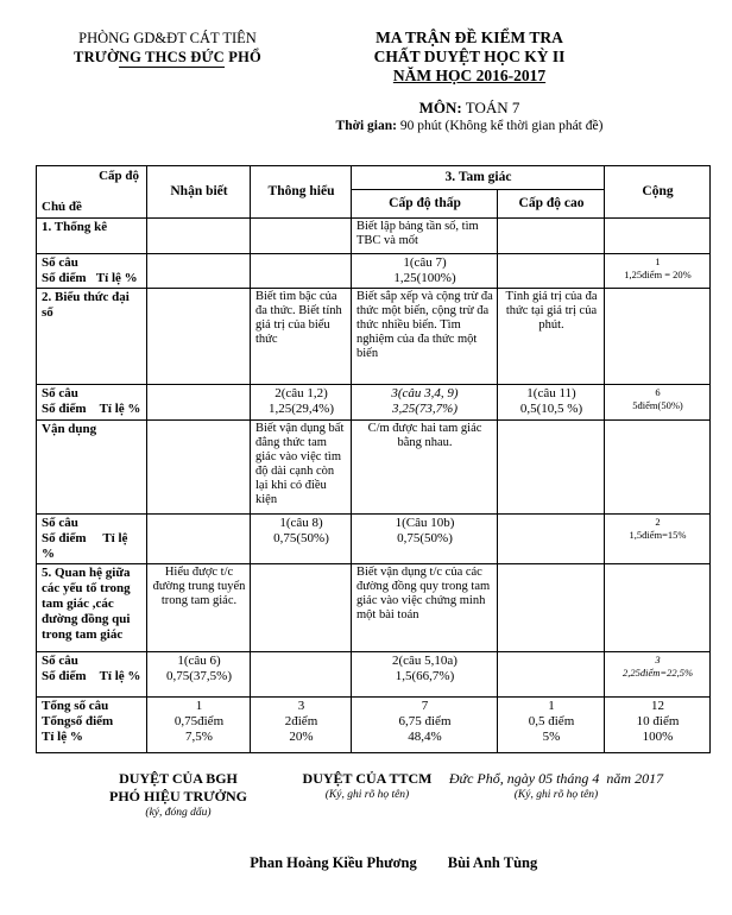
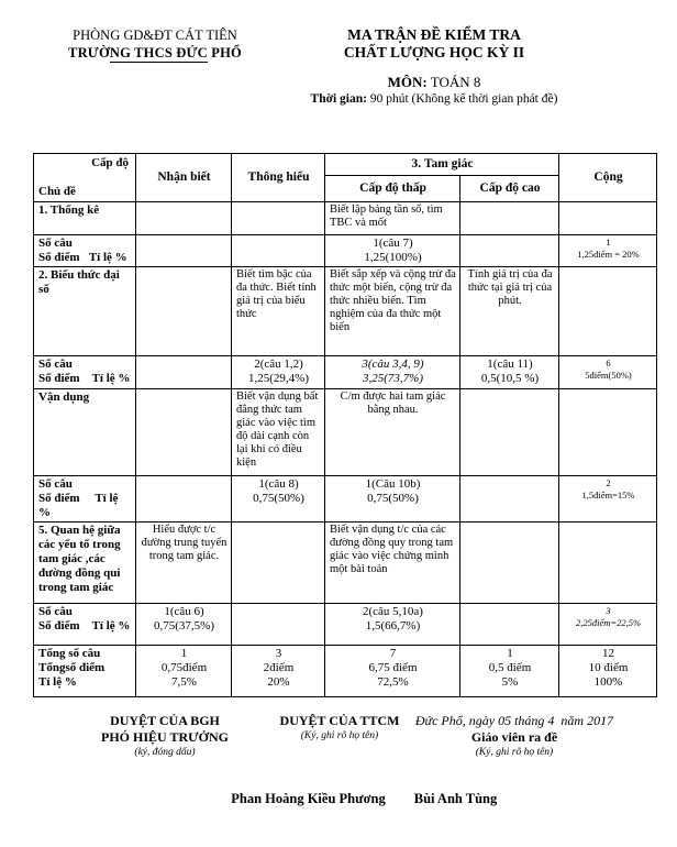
  PHÒNG GD&ĐT CÁT TIÊN
  TRƯỜNG THCS ĐỨC PHỔ
  MA TRẬN ĐỀ KIỂM TRA
- CHẤT DUYỆT HỌC KỲ II
+ CHẤT LƯỢNG HỌC KỲ II
- NĂM HỌC 2016-2017
- MÔN: TOÁN 7
+ MÔN: TOÁN 8
  Thời gian: 90 phút (Không kể thời gian phát đề)
  Cấp độChủ đề	Nhận biết	Thông hiểu	3. Tam giác	Cộng
  Cấp độ thấp	Cấp độ cao
  1. Thống kê			Biết lập bảng tần số, tìm TBC và mốt
  Số câu Số điểm Tỉ lệ %			1(câu 7) 1,25(100%)		1 1,25điểm = 20%
  2. Biểu thức đại số		Biết tìm bậc của đa thức. Biết tính giá trị của biểu thức	Biết sắp xếp và cộng trừ đa thức một biến, cộng trừ đa thức nhiều biến. Tìm nghiệm của đa thức một biến	Tính giá trị của đa thức tại giá trị của phút.
  Số câu Số điểm Tỉ lệ %		2(câu 1,2) 1,25(29,4%)	3(câu 3,4, 9) 3,25(73,7%)	1(câu 11) 0,5(10,5 %)	6 5điểm(50%)
  Vận dụng		Biết vận dụng bất đẳng thức tam giác vào việc tìm độ dài cạnh còn lại khi có điều kiện	C/m được hai tam giác bằng nhau.
  Số câu Số điểm Tỉ lệ %		1(câu 8) 0,75(50%)	1(Câu 10b) 0,75(50%)		2 1,5điểm=15%
  5. Quan hệ giữa các yếu tố trong tam giác ,các đường đồng qui trong tam giác	Hiểu được t/c đường trung tuyến trong tam giác.		Biết vận dụng t/c của các đường đồng quy trong tam giác vào việc chứng minh một bài toán
  Số câu Số điểm Tỉ lệ %	1(câu 6) 0,75(37,5%)		2(câu 5,10a) 1,5(66,7%)		3 2,25điểm=22,5%
- Tổng số câu Tổngsố điểm Tỉ lệ %	1 0,75điểm 7,5%	3 2điểm 20%	7 6,75 điểm 48,4%	1 0,5 điểm 5%	12 10 điểm 100%
+ Tổng số câu Tổngsố điểm Tỉ lệ %	1 0,75điểm 7,5%	3 2điểm 20%	7 6,75 điểm 72,5%	1 0,5 điểm 5%	12 10 điểm 100%
  DUYỆT CỦA BGH
  PHÓ HIỆU TRƯỞNG
  (ký, đóng dấu)
  DUYỆT CỦA TTCM
  (Ký, ghi rõ họ tên)
  Đức Phổ, ngày 05 tháng 4 năm 2017
+ Giáo viên ra đề
  (Ký, ghi rõ họ tên)
  Phan Hoàng Kiều Phương
  Bùi Anh Tùng
